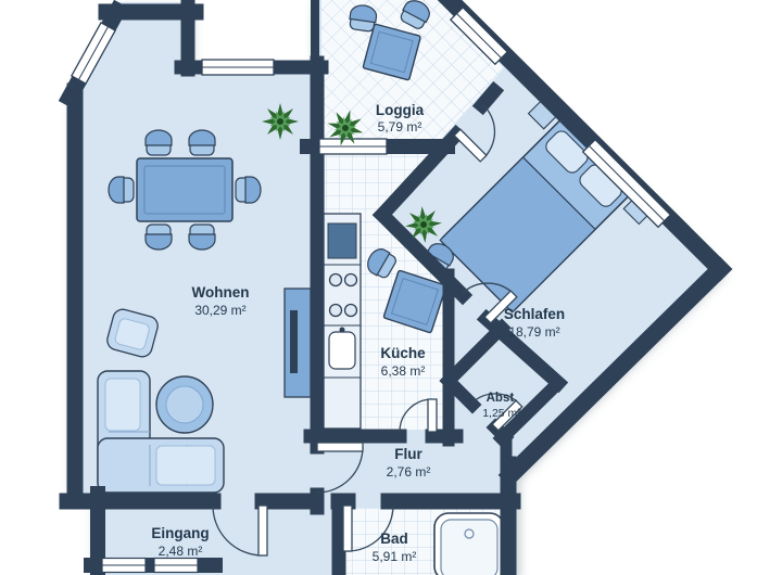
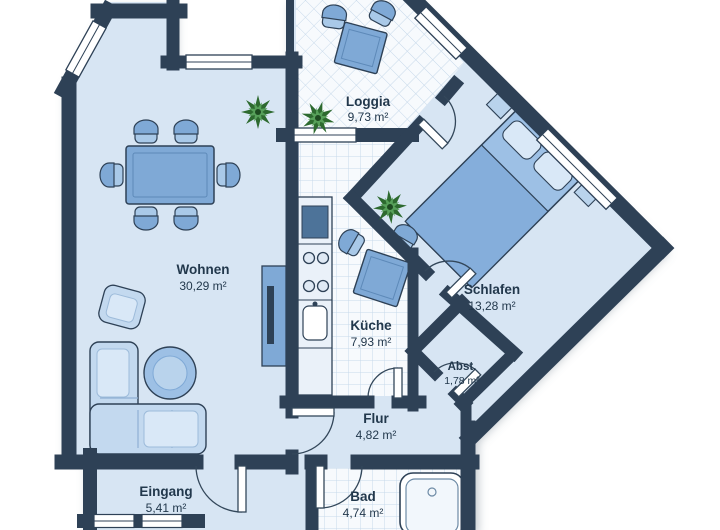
  Wohnen
  30,29 m²
  Loggia
- 5,79 m²
+ 9,73 m²
  Schlafen
- 18,79 m²
+ 13,28 m²
  Küche
- 6,38 m²
+ 7,93 m²
  Abst.
- 1,25 m²
+ 1,78 m²
  Flur
- 2,76 m²
+ 4,82 m²
  Eingang
- 2,48 m²
+ 5,41 m²
  Bad
- 5,91 m²
+ 4,74 m²
